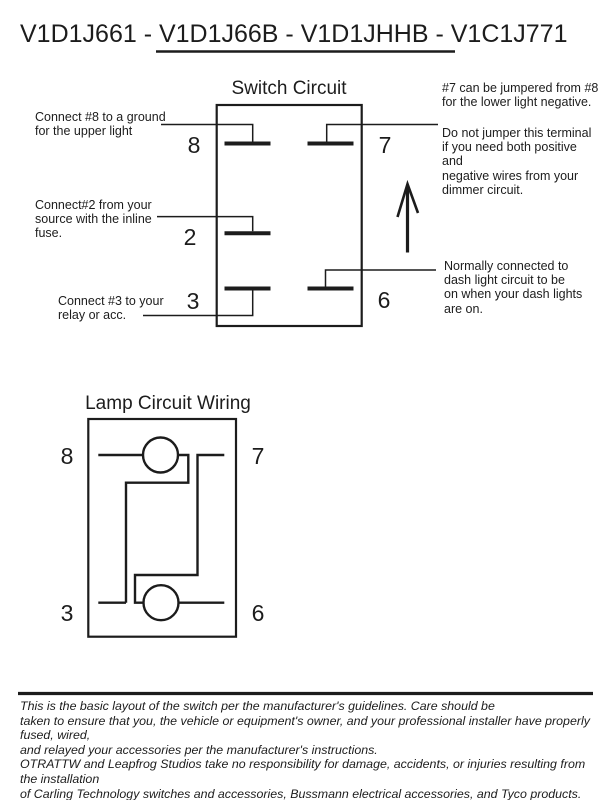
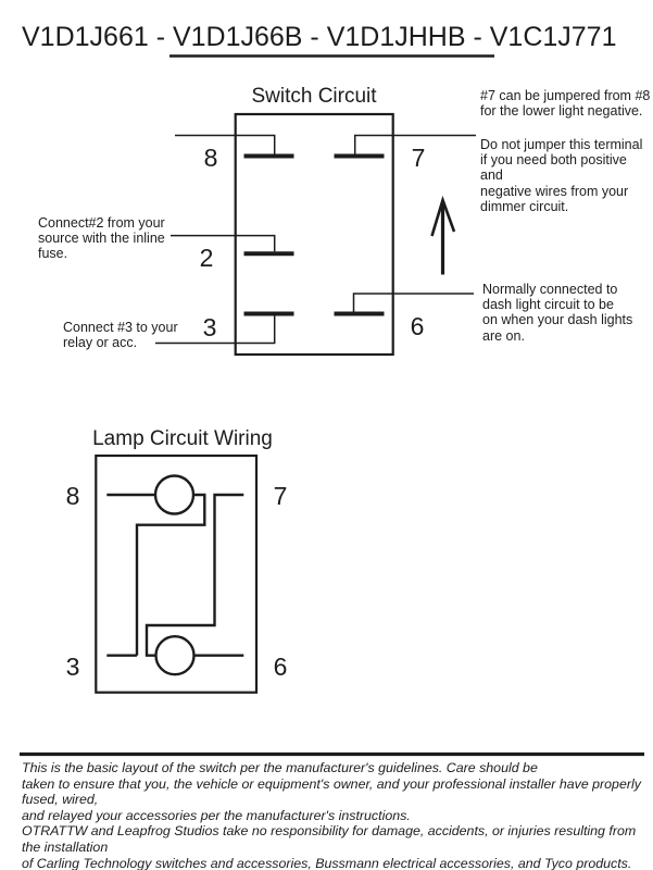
  V1D1J661 - V1D1J66B - V1D1JHHB - V1C1J771
  Switch Circuit
  8
  7
  2
  3
  6
- Connect #8 to a ground
- for the upper light
  Connect#2 from your
  source with the inline
  fuse.
  Connect #3 to your
  relay or acc.
  #7 can be jumpered from #8
  for the lower light negative.
  Do not jumper this terminal
  if you need both positive and
  negative wires from your
  dimmer circuit.
  Normally connected to
  dash light circuit to be
  on when your dash lights
  are on.
  Lamp Circuit Wiring
  8
  7
  3
  6
  This is the basic layout of the switch per the manufacturer's guidelines. Care should be
  taken to ensure that you, the vehicle or equipment's owner, and your professional installer have properly fused, wired,
  and relayed your accessories per the manufacturer's instructions.
  OTRATTW and Leapfrog Studios take no responsibility for damage, accidents, or injuries resulting from the installation
  of Carling Technology switches and accessories, Bussmann electrical accessories, and Tyco products.
